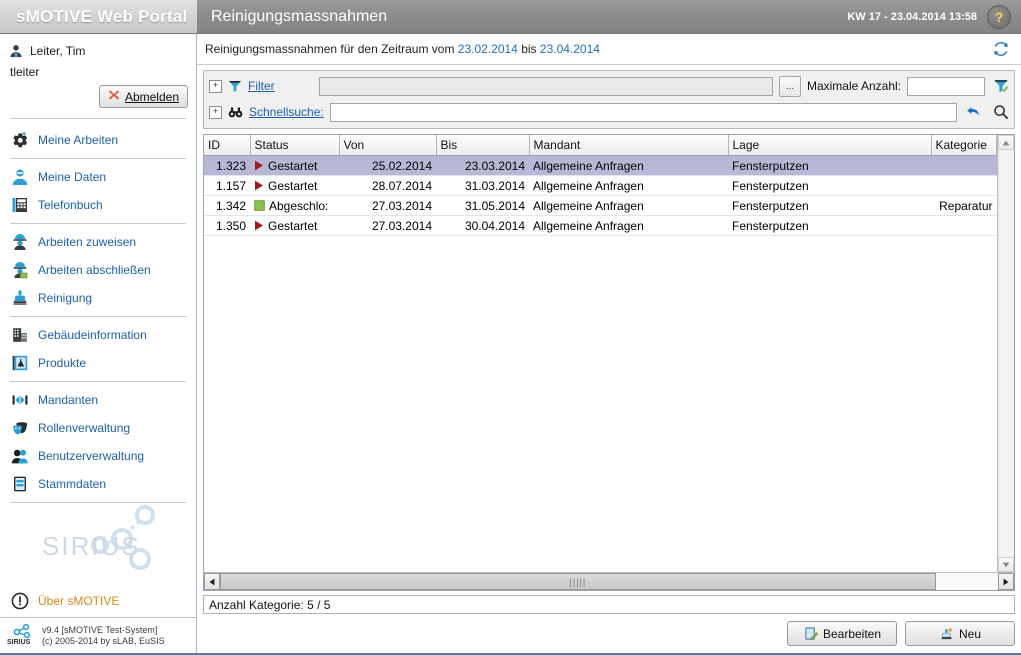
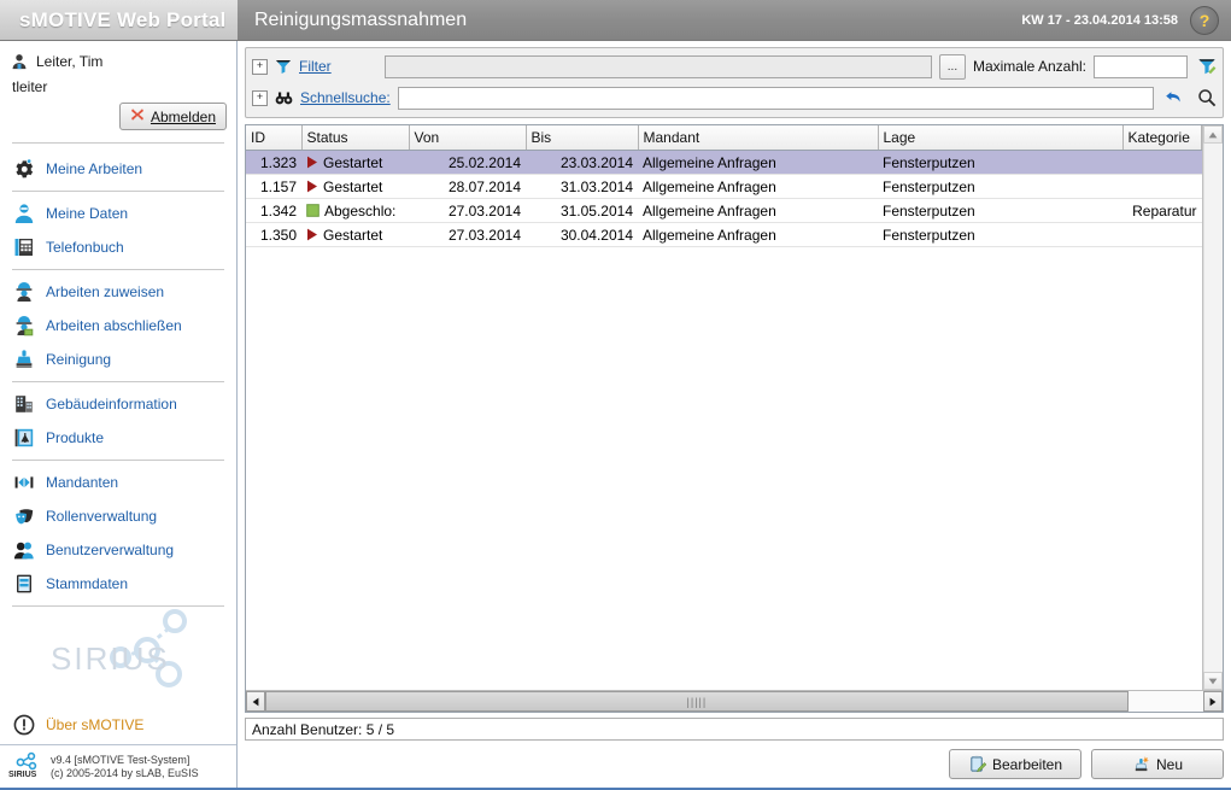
  sMOTIVE Web Portal
  Reinigungsmassnahmen
  KW 17 - 23.04.2014 13:58
  ?
  Leiter, Tim
  tleiter
  Abmelden
  Meine Arbeiten
  Meine Daten
  Telefonbuch
  Arbeiten zuweisen
  Arbeiten abschließen
  Reinigung
  Gebäudeinformation
  Produkte
  Mandanten
  Rollenverwaltung
  Benutzerverwaltung
  Stammdaten
  SIRIUS
  Über sMOTIVE
  v9.4 [sMOTIVE Test-System]
  (c) 2005-2014 by sLAB, EuSIS
- Reinigungsmassnahmen für den Zeitraum vom 23.02.2014 bis 23.04.2014
  +
  Filter
  ...
  Maximale Anzahl:
  +
  Schnellsuche:
  ID	Status	Von	Bis	Mandant	Lage	Kategorie
  1.323	Gestartet	25.02.2014	23.03.2014	Allgemeine Anfragen	Fensterputzen
  1.157	Gestartet	28.07.2014	31.03.2014	Allgemeine Anfragen	Fensterputzen
  1.342	Abgeschlo:	27.03.2014	31.05.2014	Allgemeine Anfragen	Fensterputzen	Reparatur
  1.350	Gestartet	27.03.2014	30.04.2014	Allgemeine Anfragen	Fensterputzen
  |||||
- Anzahl Kategorie: 5 / 5
+ Anzahl Benutzer: 5 / 5
  Bearbeiten
  Neu
